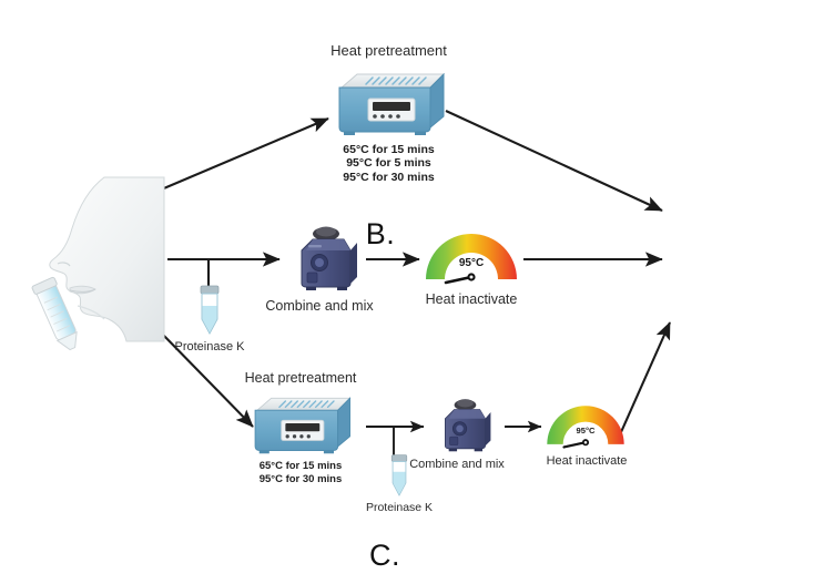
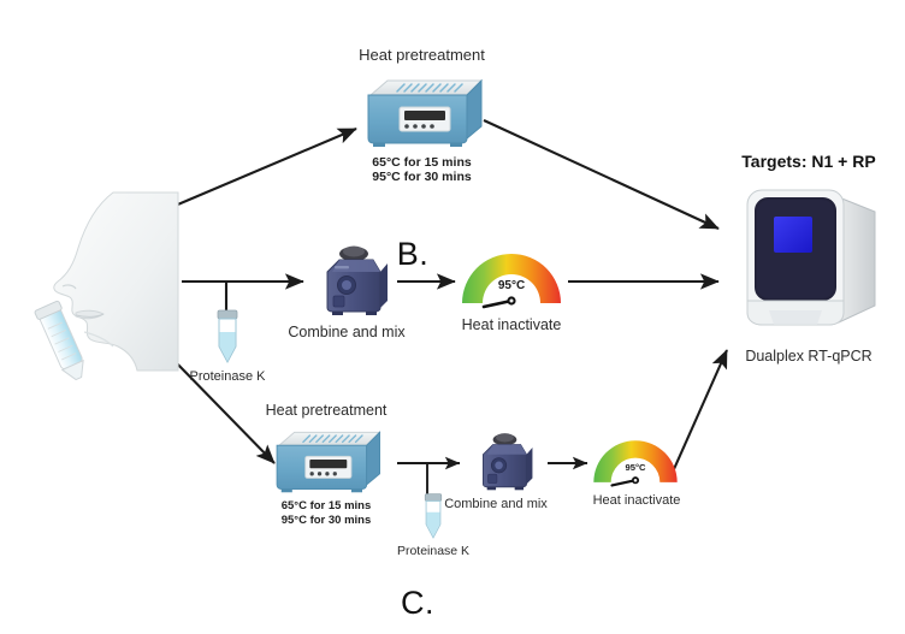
  B.
  C.
  Heat pretreatment
  65°C for 15 mins
- 95°C for 5 mins
  95°C for 30 mins
  Proteinase K
  Combine and mix
  95°C
  Heat inactivate
  Heat pretreatment
  65°C for 15 mins
  95°C for 30 mins
  Proteinase K
  Combine and mix
  95°C
  Heat inactivate
+ Targets: N1 + RP
+ Dualplex RT-qPCR
